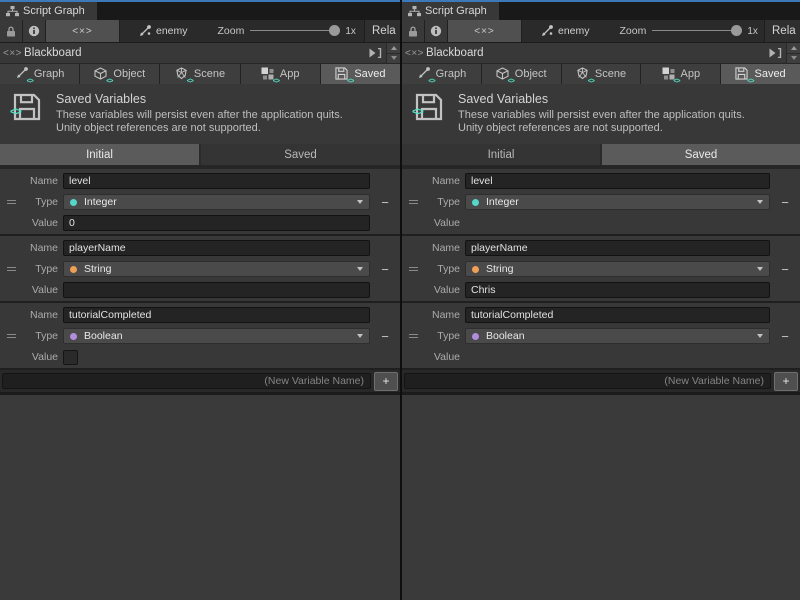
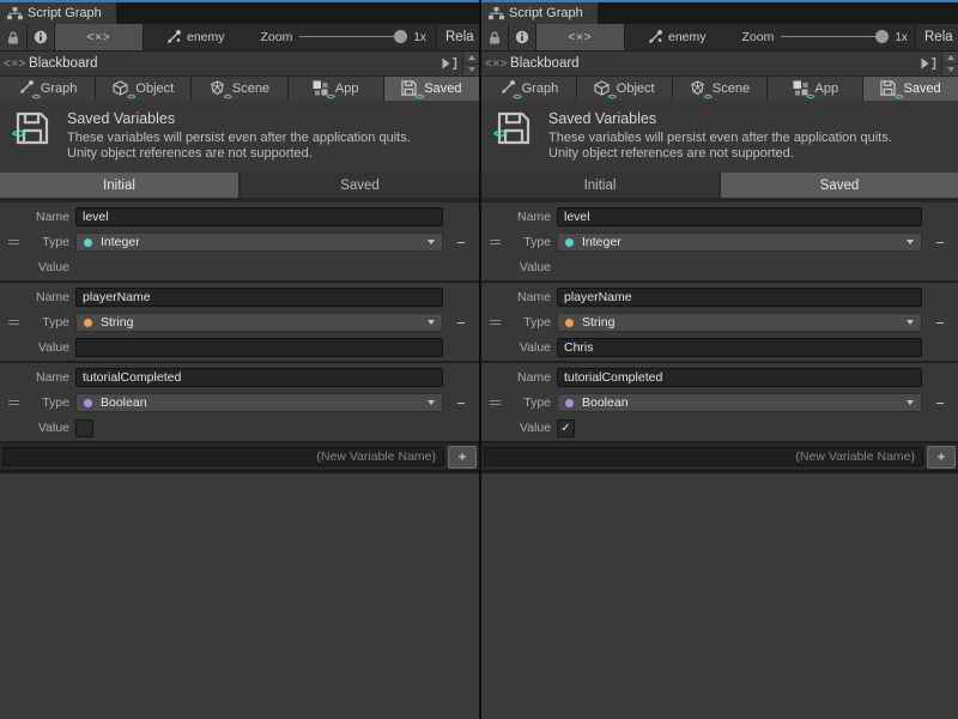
  Script Graph
  <×>
  enemy
  Zoom
  1x
  Rela
  <×>
  Blackboard
  Graph
  Object
  Scene
  App
  Saved
  <>
  Saved Variables
  These variables will persist even after the application quits.
  Unity object references are not supported.
  Initial
  Saved
  Name
  level
  Type
  Integer
  −
  Value
- 0
  Name
  playerName
  Type
  String
  −
  Value
  Name
  tutorialCompleted
  Type
  Boolean
  −
  Value
  (New Variable Name)
  +
  Script Graph
  <×>
  enemy
  Zoom
  1x
  Rela
  <×>
  Blackboard
  Graph
  Object
  Scene
  App
  Saved
  <>
  Saved Variables
  These variables will persist even after the application quits.
  Unity object references are not supported.
  Initial
  Saved
  Name
  level
  Type
  Integer
  −
  Value
  Name
  playerName
  Type
  String
  −
  Value
  Chris
  Name
  tutorialCompleted
  Type
  Boolean
  −
  Value
+ ✓
  (New Variable Name)
  +
